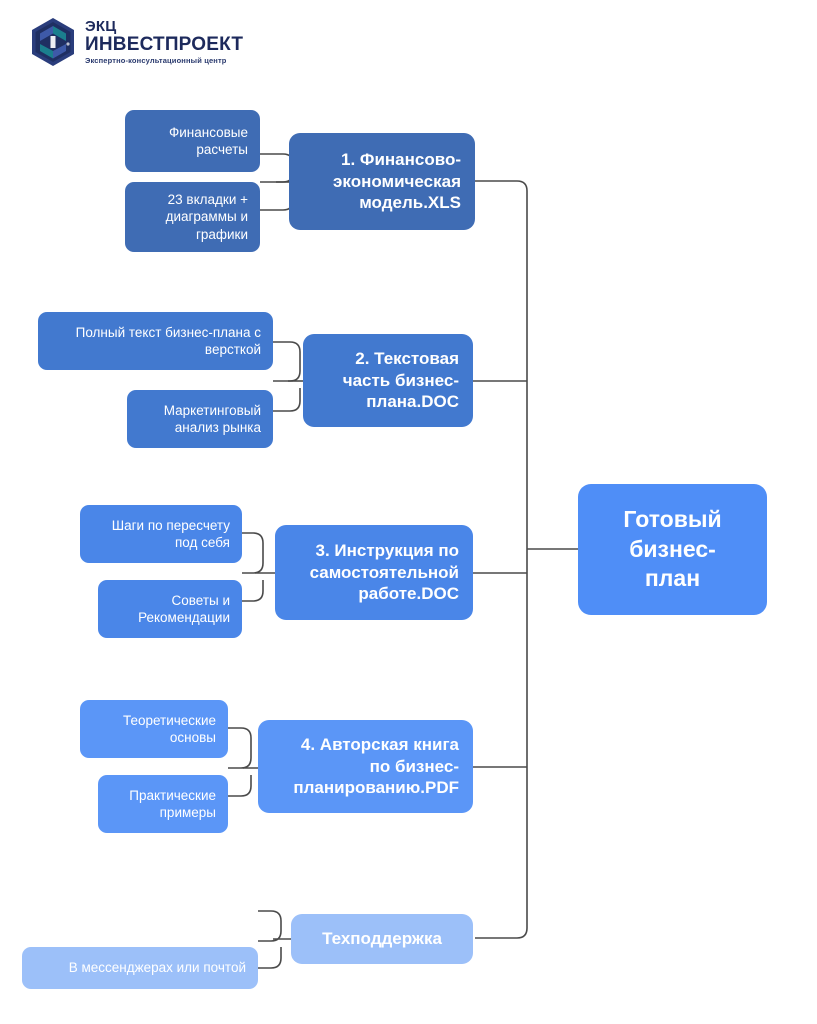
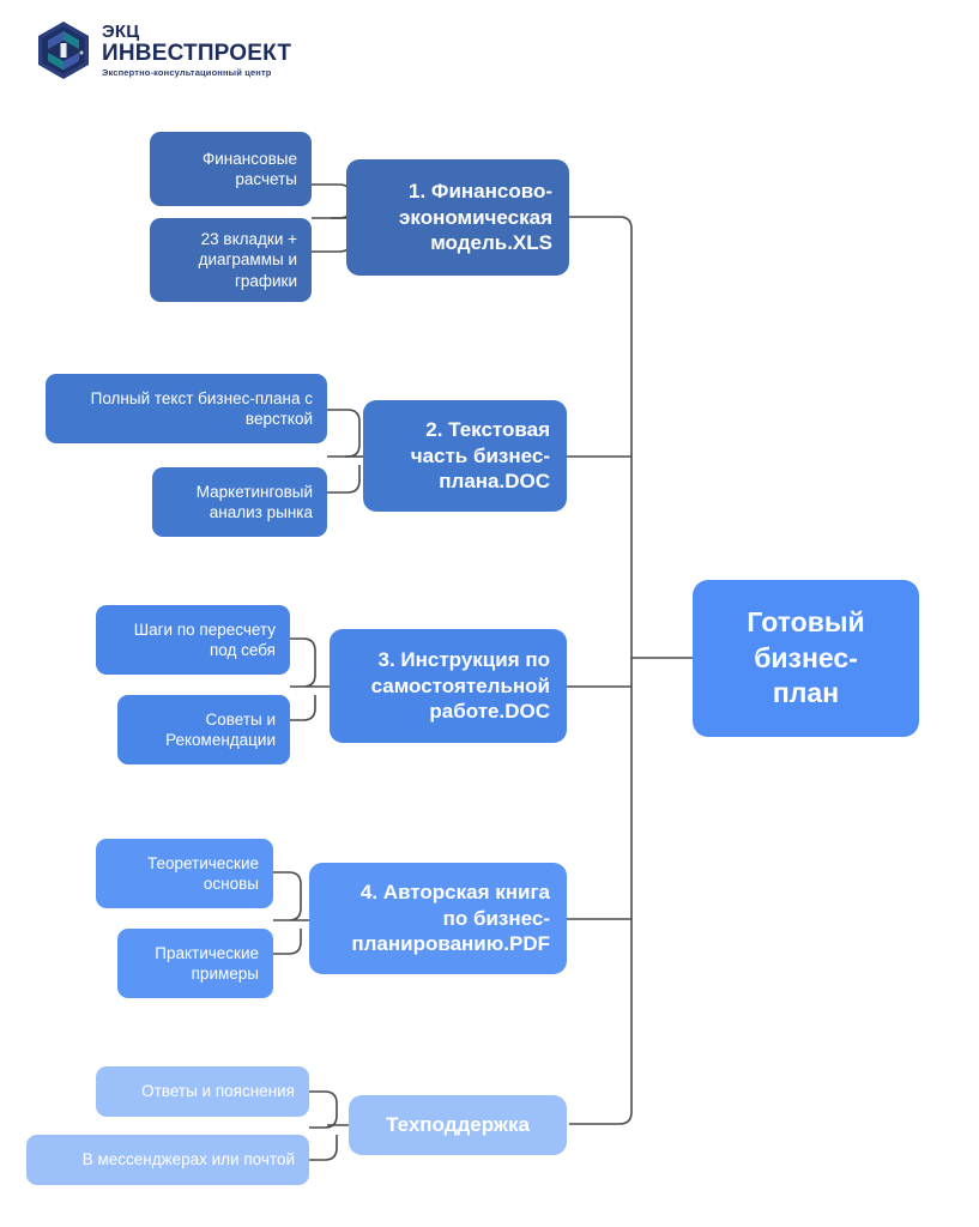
  ЭКЦ
  ИНВЕСТПРОЕКТ
  Экспертно-консультационный центр
  Финансовые
  расчеты
  23 вкладки +
  диаграммы и
  графики
  1. Финансово-
  экономическая
  модель.XLS
  Полный текст бизнес-плана с
  версткой
  Маркетинговый
  анализ рынка
  2. Текстовая
  часть бизнес-
  плана.DOC
  Шаги по пересчету
  под себя
  Советы и
  Рекомендации
  3. Инструкция по
  самостоятельной
  работе.DOC
  Теоретические
  основы
  Практические
  примеры
  4. Авторская книга
  по бизнес-
  планированию.PDF
+ Ответы и пояснения
  В мессенджерах или почтой
  Техподдержка
  Готовый
  бизнес-
  план
